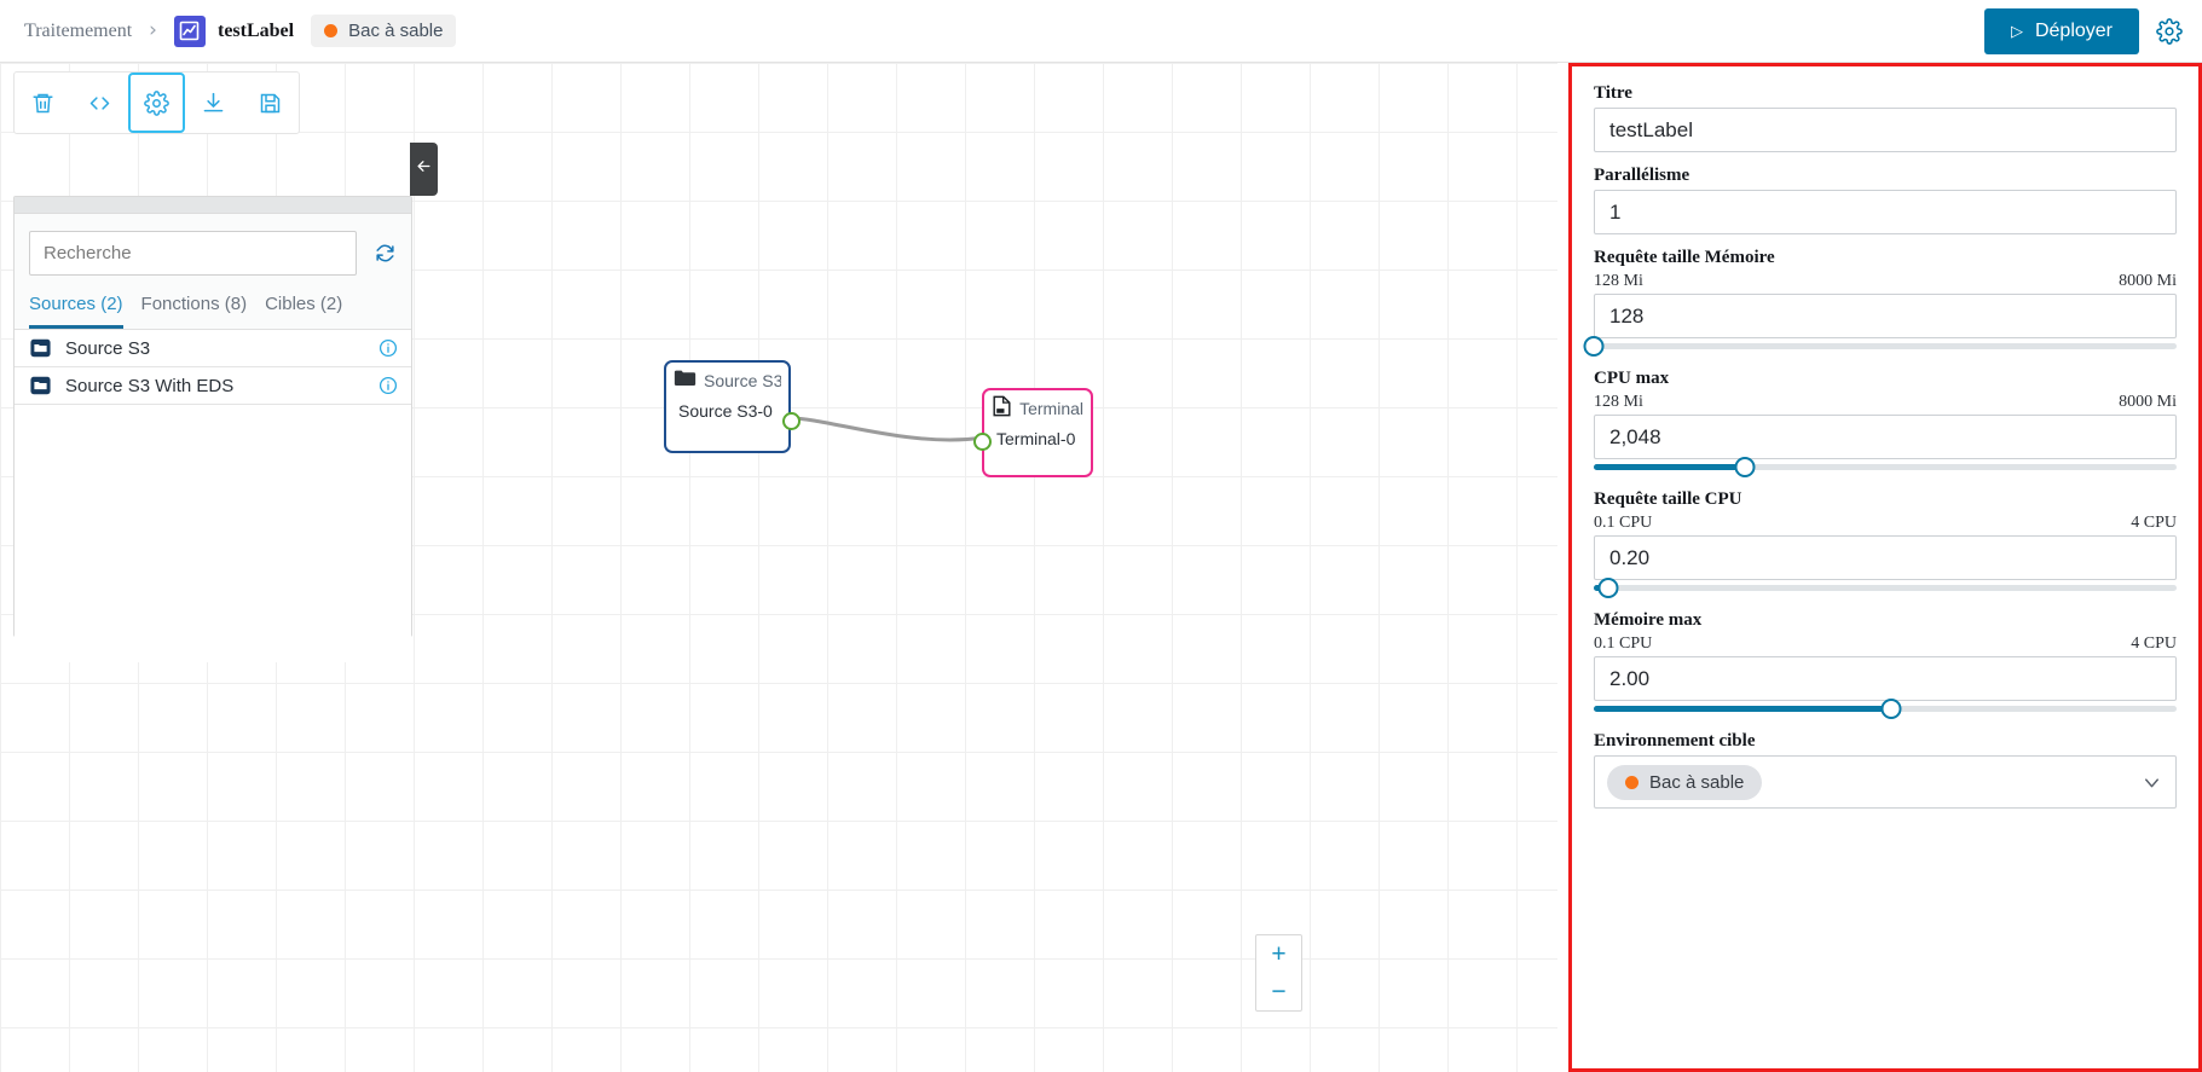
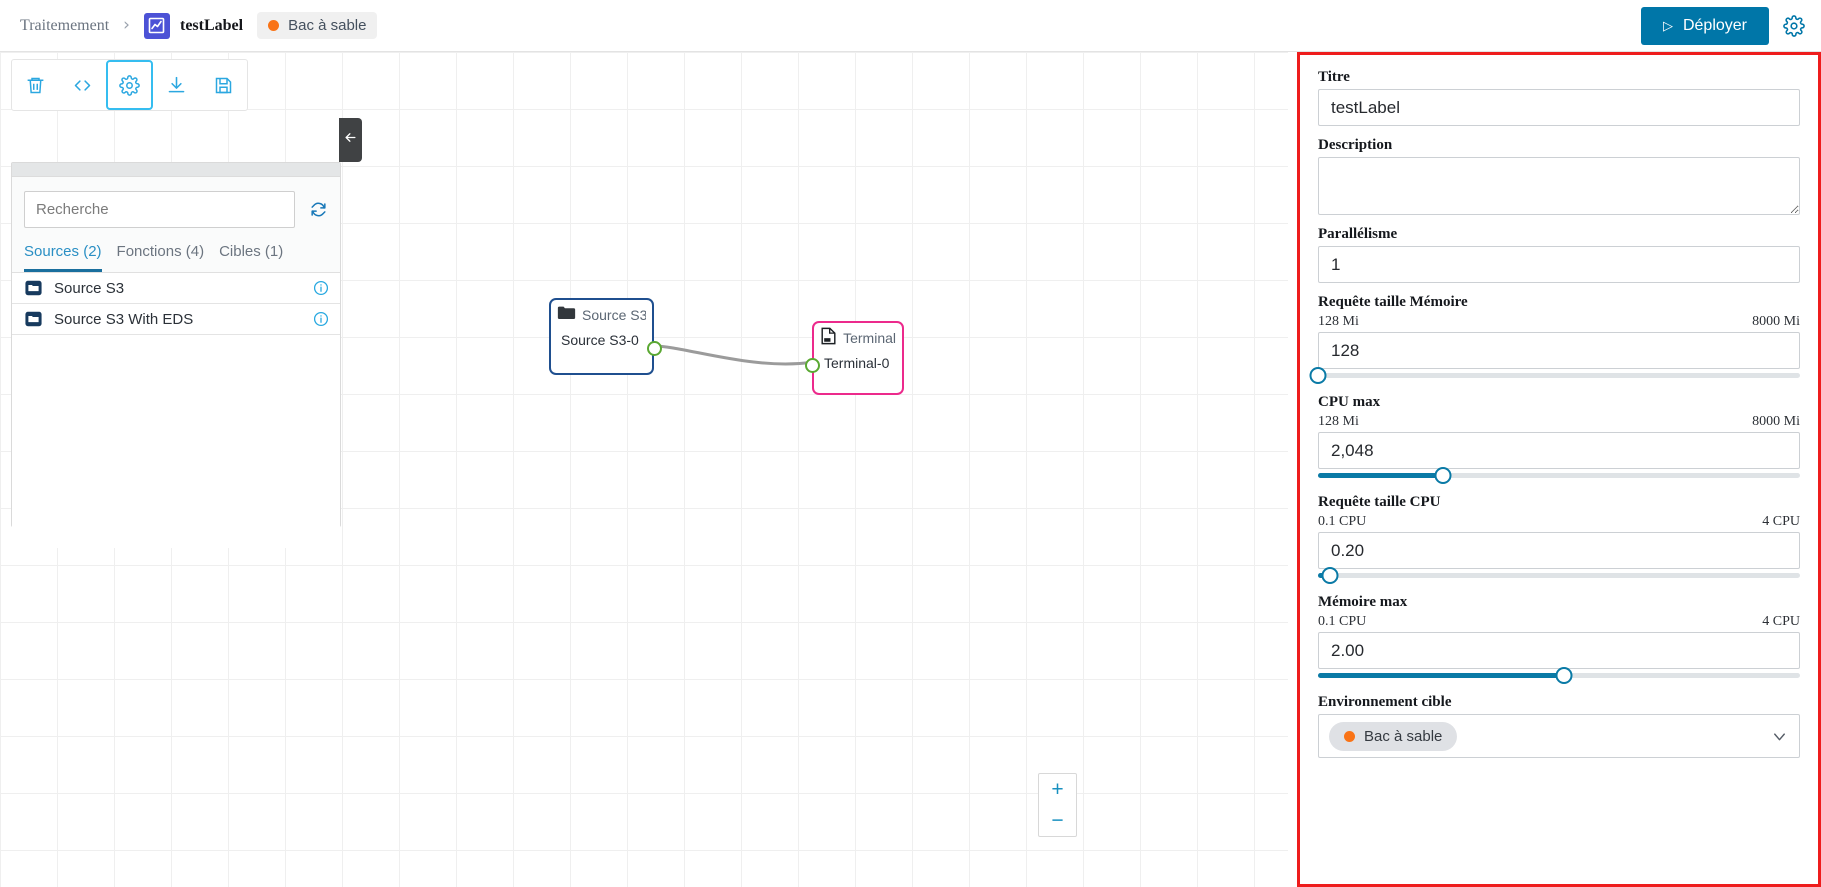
  Traitemement
  ›
  testLabel
  Bac à sable
  ▷
  Déployer
  Recherche
  Sources (2)
- Fonctions (8)
+ Fonctions (4)
- Cibles (2)
+ Cibles (1)
  Source S3
  Source S3 With EDS
  Source S3
  Source S3-0
  Terminal
  Terminal-0
  +
  −
  Titre
  testLabel
+ Description
  Parallélisme
  1
  Requête taille Mémoire
  128 Mi
  8000 Mi
  128
  CPU max
  128 Mi
  8000 Mi
  2,048
  Requête taille CPU
  0.1 CPU
  4 CPU
  0.20
  Mémoire max
  0.1 CPU
  4 CPU
  2.00
  Environnement cible
  Bac à sable
